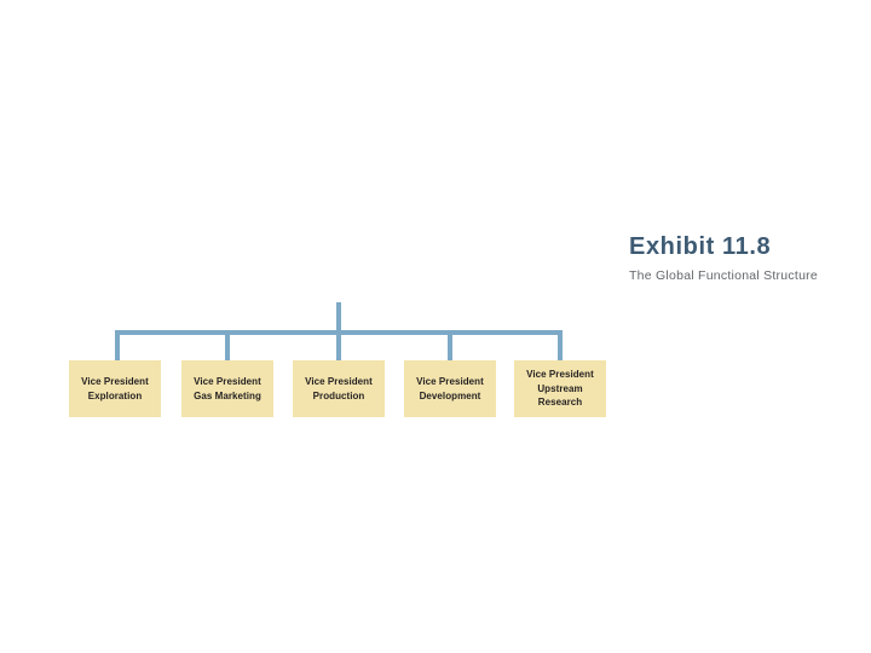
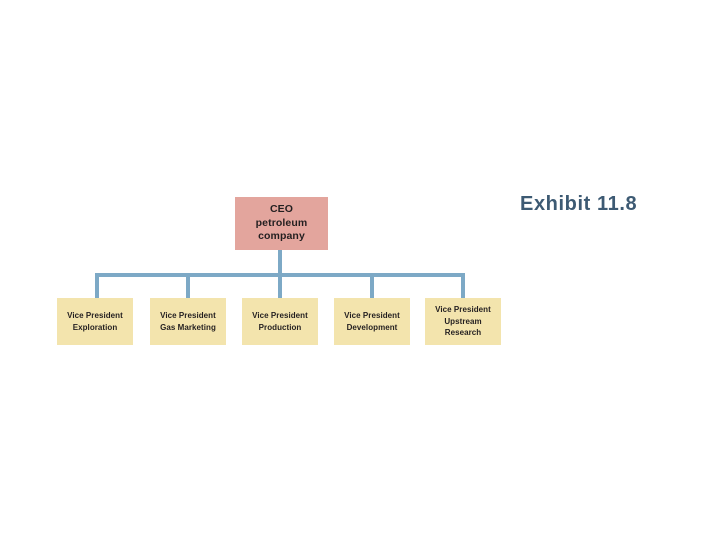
+ CEO
+ petroleum
+ company
  Vice President
  Exploration
  Vice President
  Gas Marketing
  Vice President
  Production
  Vice President
  Development
  Vice President
  Upstream
  Research
  Exhibit 11.8
- The Global Functional Structure
